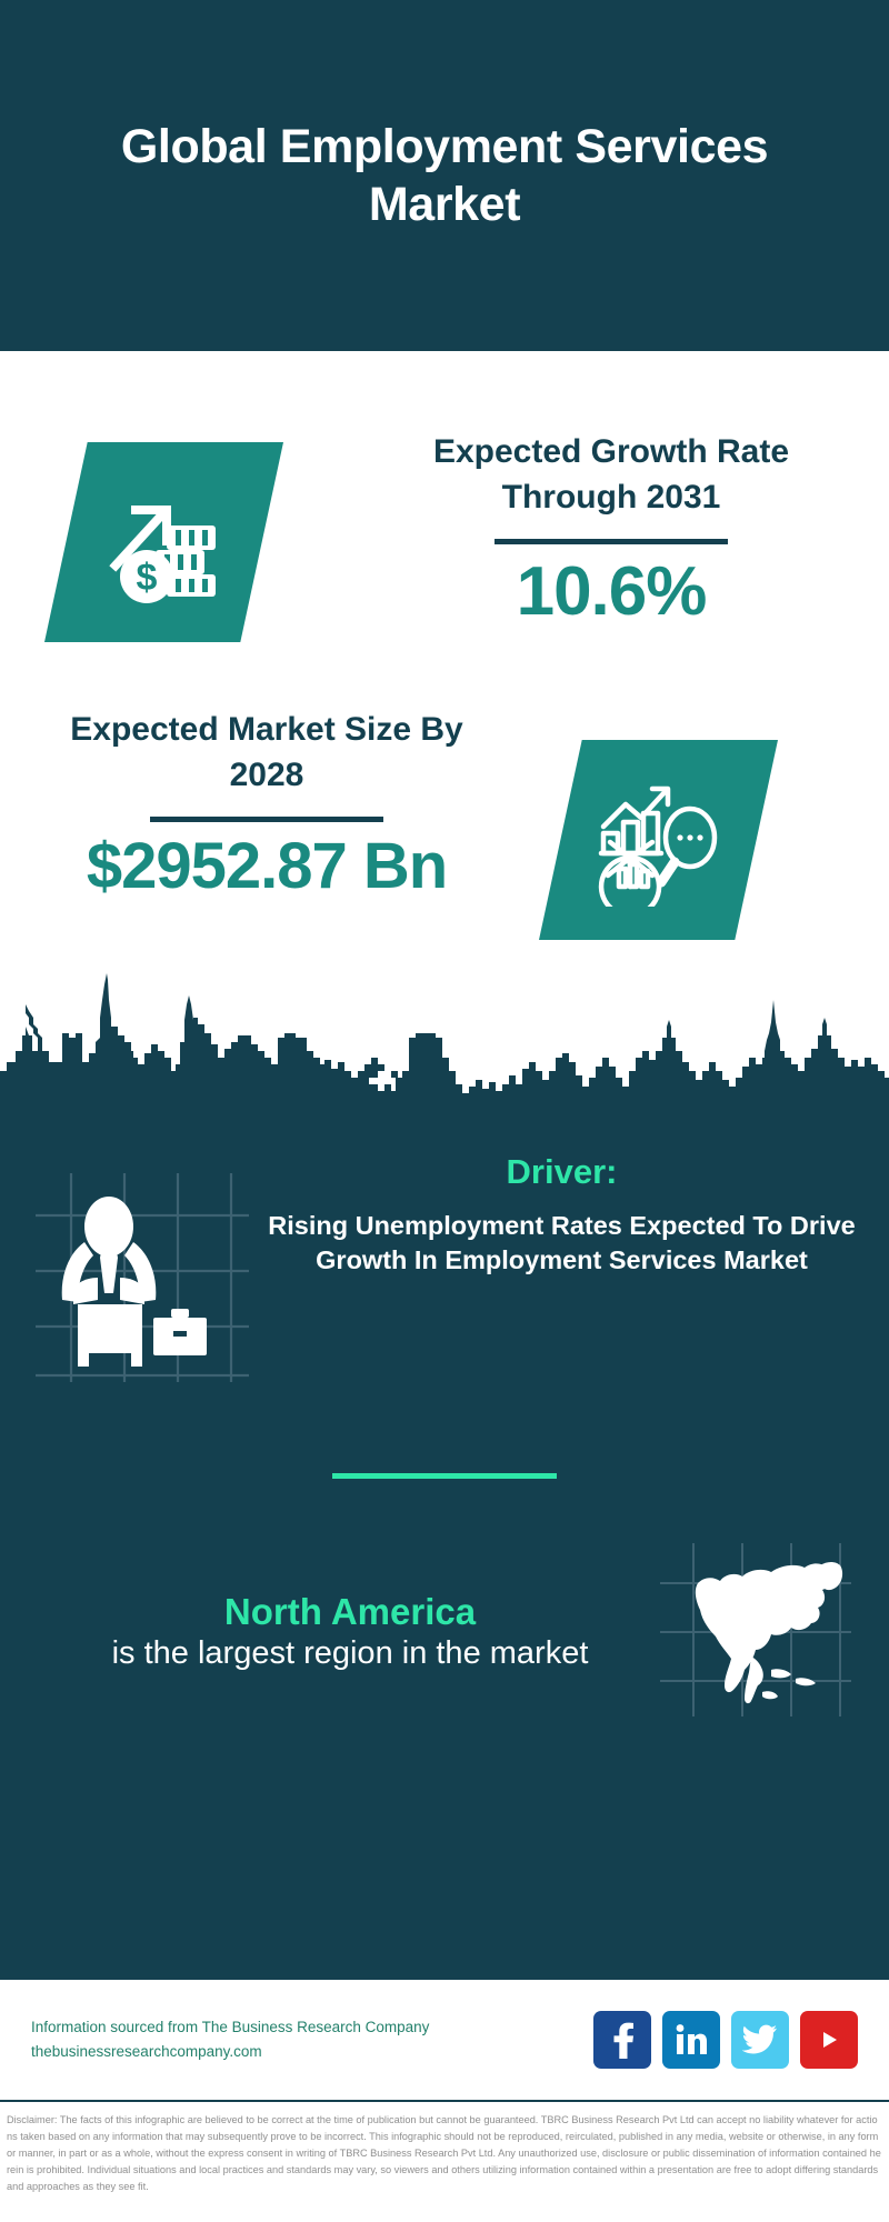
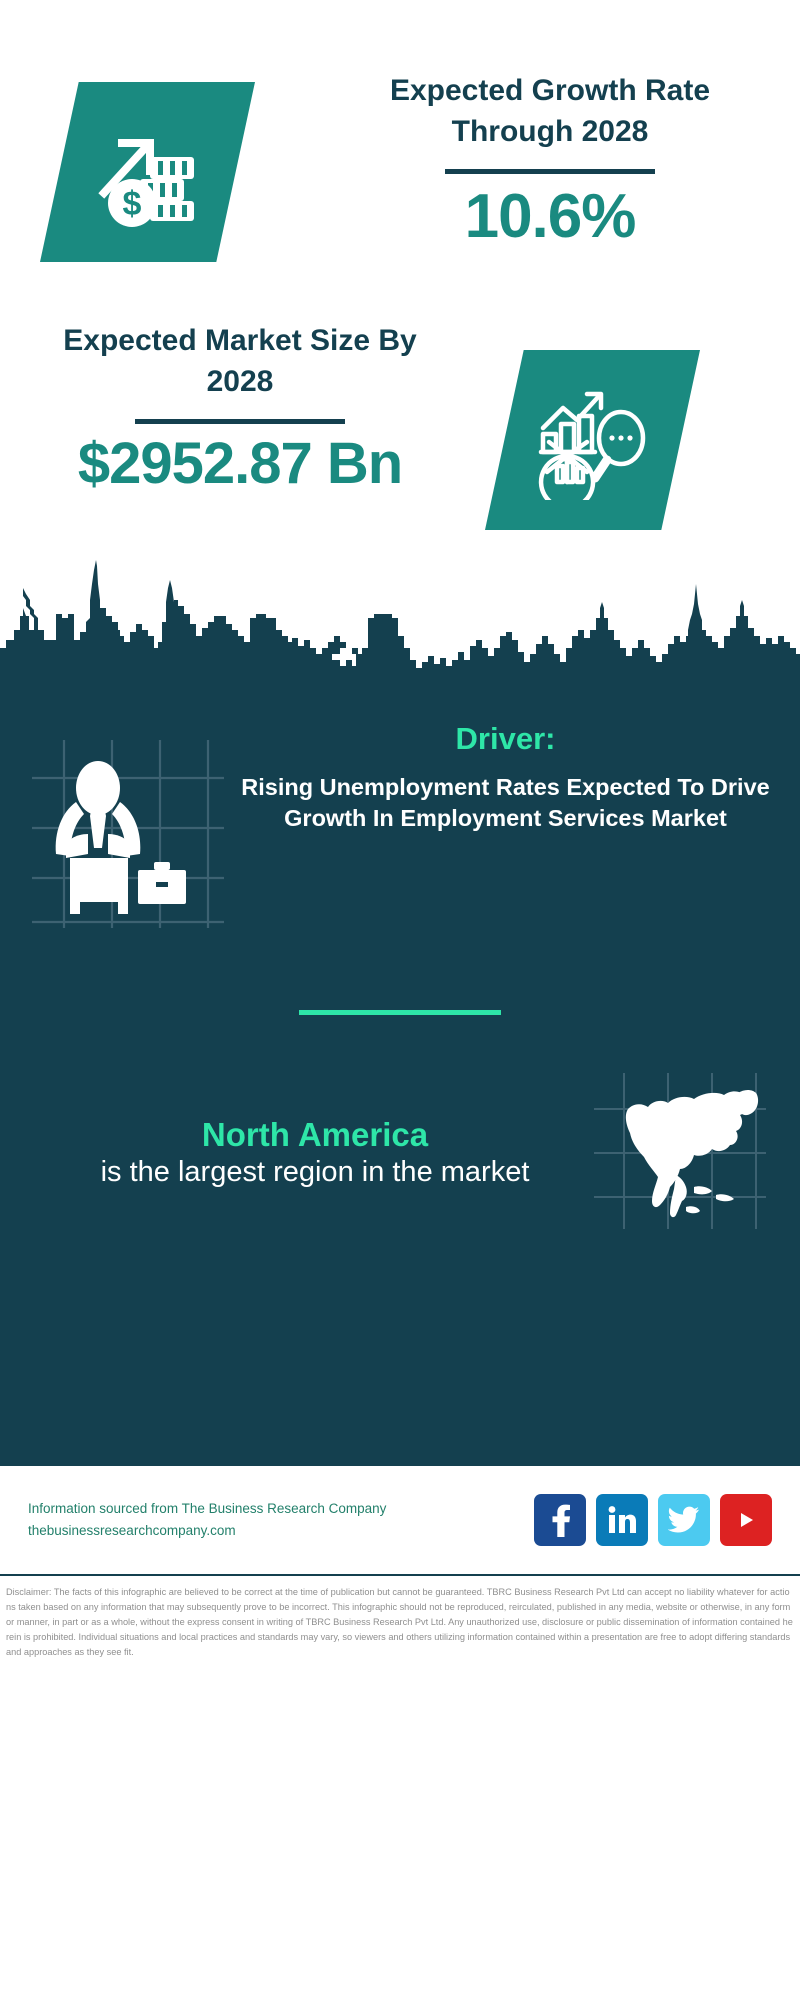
- Global Employment Services Market
  $
- Expected Growth Rate Through 2031
+ Expected Growth Rate Through 2028
  10.6%
  Expected Market Size By 2028
  $2952.87 Bn
  Driver:
  Rising Unemployment Rates Expected To Drive Growth In Employment Services Market
  North America
  is the largest region in the market
  Information sourced from The Business Research Company
  thebusinessresearchcompany.com
  Disclaimer: The facts of this infographic are believed to be correct at the time of publication but cannot be guaranteed. TBRC Business Research Pvt Ltd can accept no liability whatever for actions taken based on any information that may subsequently prove to be incorrect. This infographic should not be reproduced, reirculated, published in any media, website or otherwise, in any form or manner, in part or as a whole, without the express consent in writing of TBRC Business Research Pvt Ltd. Any unauthorized use, disclosure or public dissemination of information contained herein is prohibited. Individual situations and local practices and standards may vary, so viewers and others utilizing information contained within a presentation are free to adopt differing standards and approaches as they see fit.
